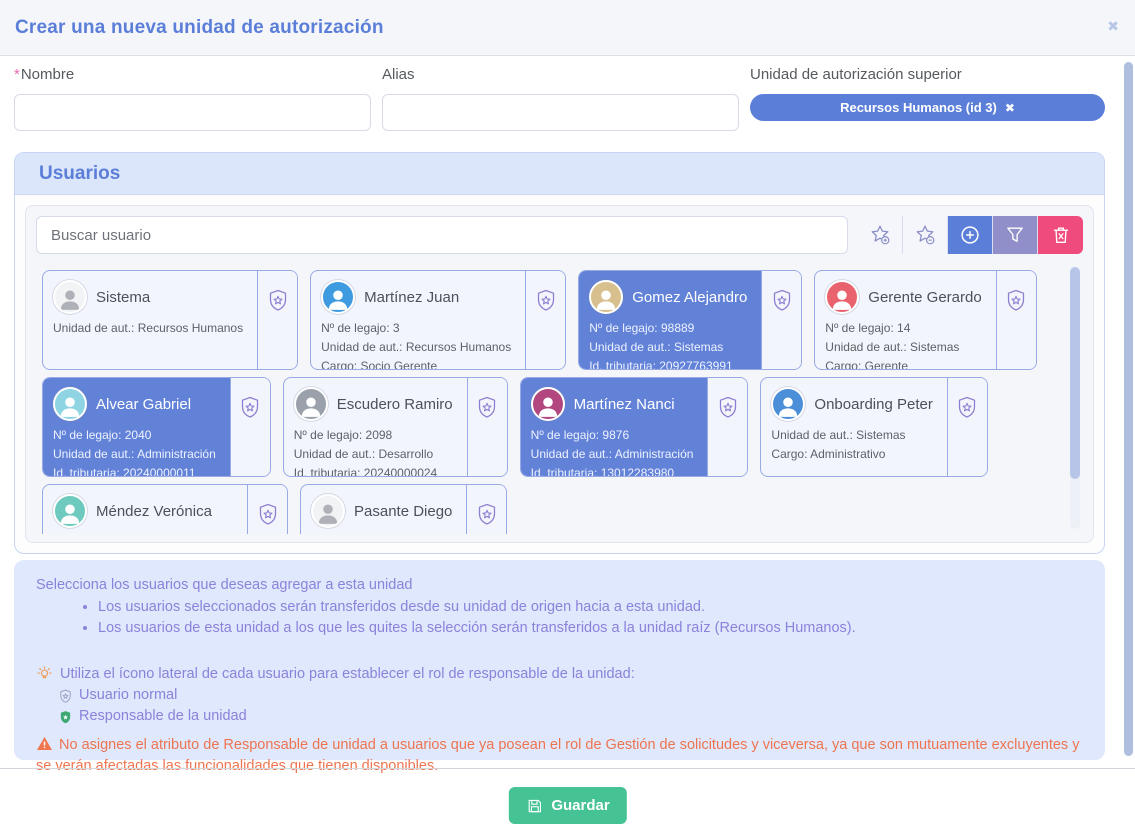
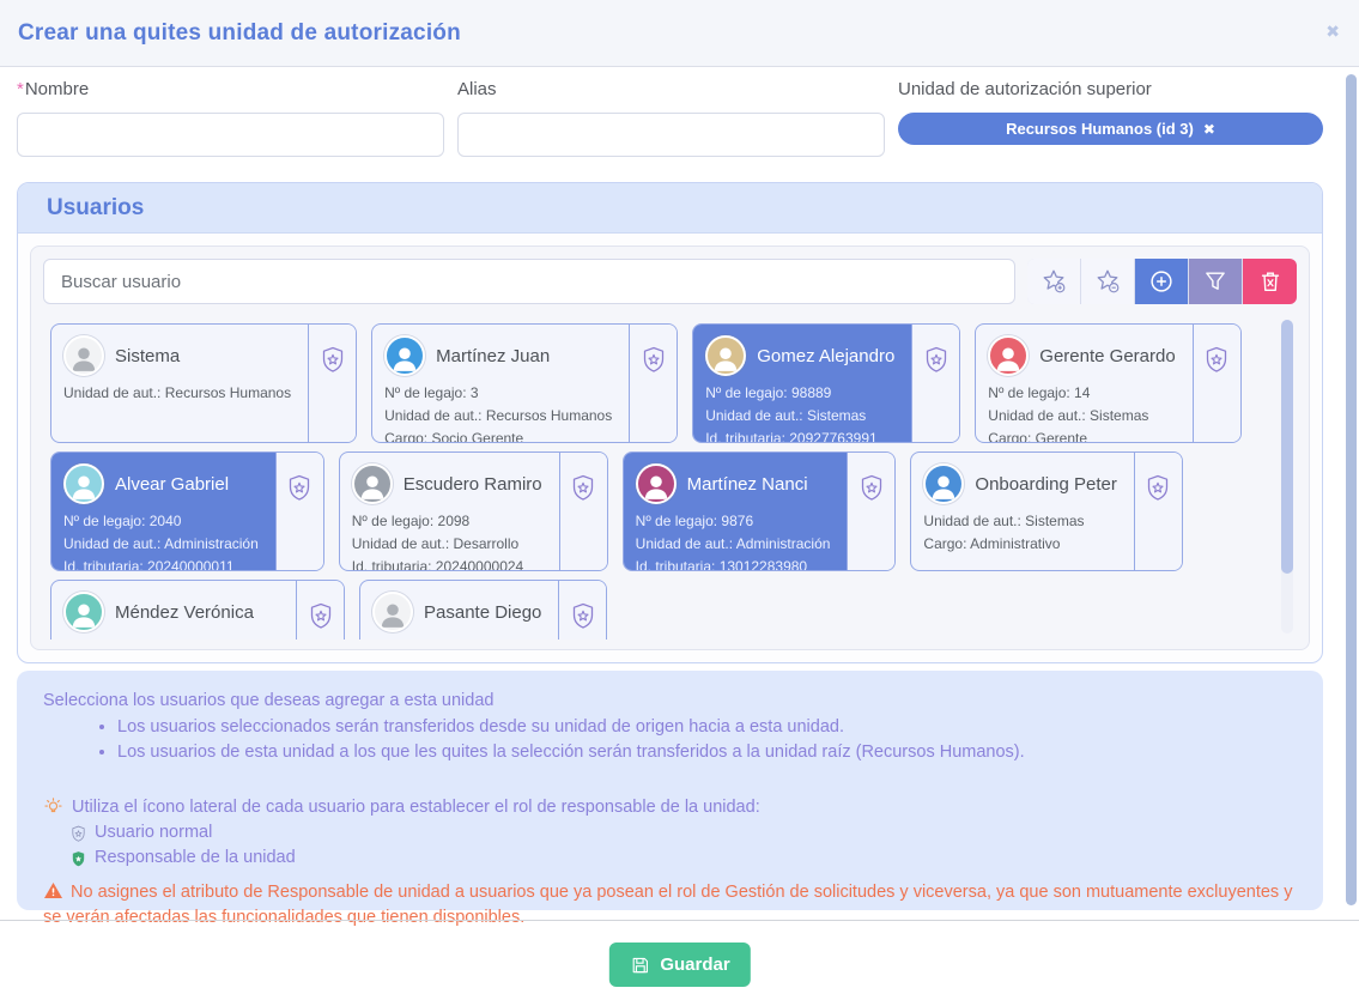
- Crear una nueva unidad de autorización
+ Crear una quites unidad de autorización
  ✖
  *Nombre
  Alias
  Unidad de autorización superior
  Recursos Humanos (id 3)
  ✖
  Usuarios
  Buscar usuario
  Sistema
  Unidad de aut.: Recursos Humanos
  Martínez Juan
  Nº de legajo: 3
  Unidad de aut.: Recursos Humanos
  Cargo: Socio Gerente
  Gomez Alejandro
  Nº de legajo: 98889
  Unidad de aut.: Sistemas
  Id. tributaria: 20927763991
  Gerente Gerardo
  Nº de legajo: 14
  Unidad de aut.: Sistemas
  Cargo: Gerente
  Alvear Gabriel
  Nº de legajo: 2040
  Unidad de aut.: Administración
  Id. tributaria: 20240000011
  Escudero Ramiro
  Nº de legajo: 2098
  Unidad de aut.: Desarrollo
  Id. tributaria: 20240000024
  Martínez Nanci
  Nº de legajo: 9876
  Unidad de aut.: Administración
  Id. tributaria: 13012283980
  Onboarding Peter
  Unidad de aut.: Sistemas
  Cargo: Administrativo
  Méndez Verónica
  Pasante Diego
  Selecciona los usuarios que deseas agregar a esta unidad
  Los usuarios seleccionados serán transferidos desde su unidad de origen hacia a esta unidad.
  Los usuarios de esta unidad a los que les quites la selección serán transferidos a la unidad raíz (Recursos Humanos).
  Utiliza el ícono lateral de cada usuario para establecer el rol de responsable de la unidad:
  Usuario normal
  Responsable de la unidad
  No asignes el atributo de Responsable de unidad a usuarios que ya posean el rol de Gestión de solicitudes y viceversa, ya que son mutuamente excluyentes y se verán afectadas las funcionalidades que tienen disponibles.
  Guardar
